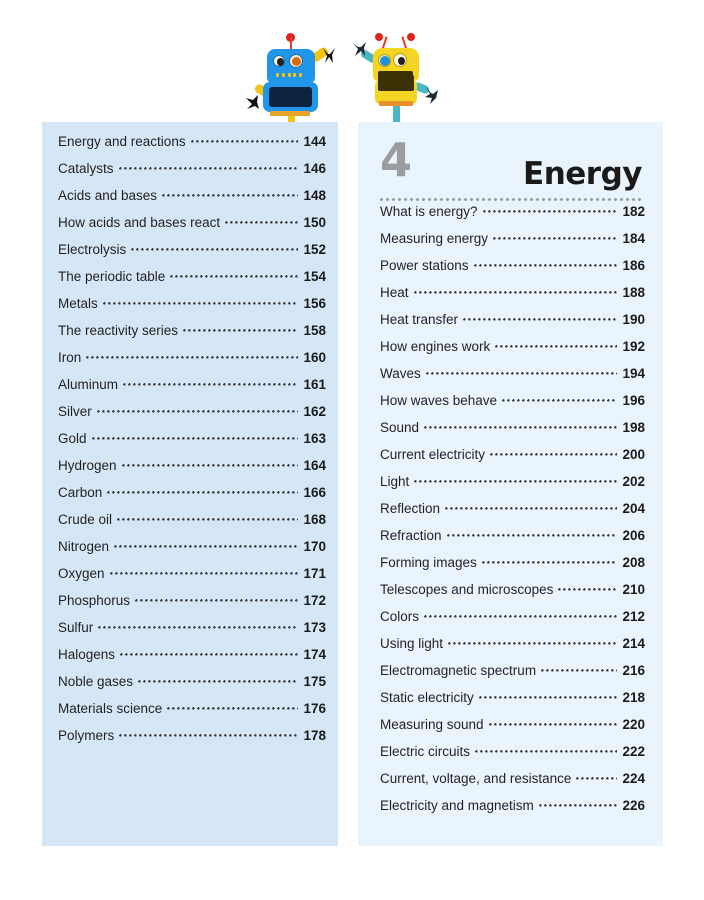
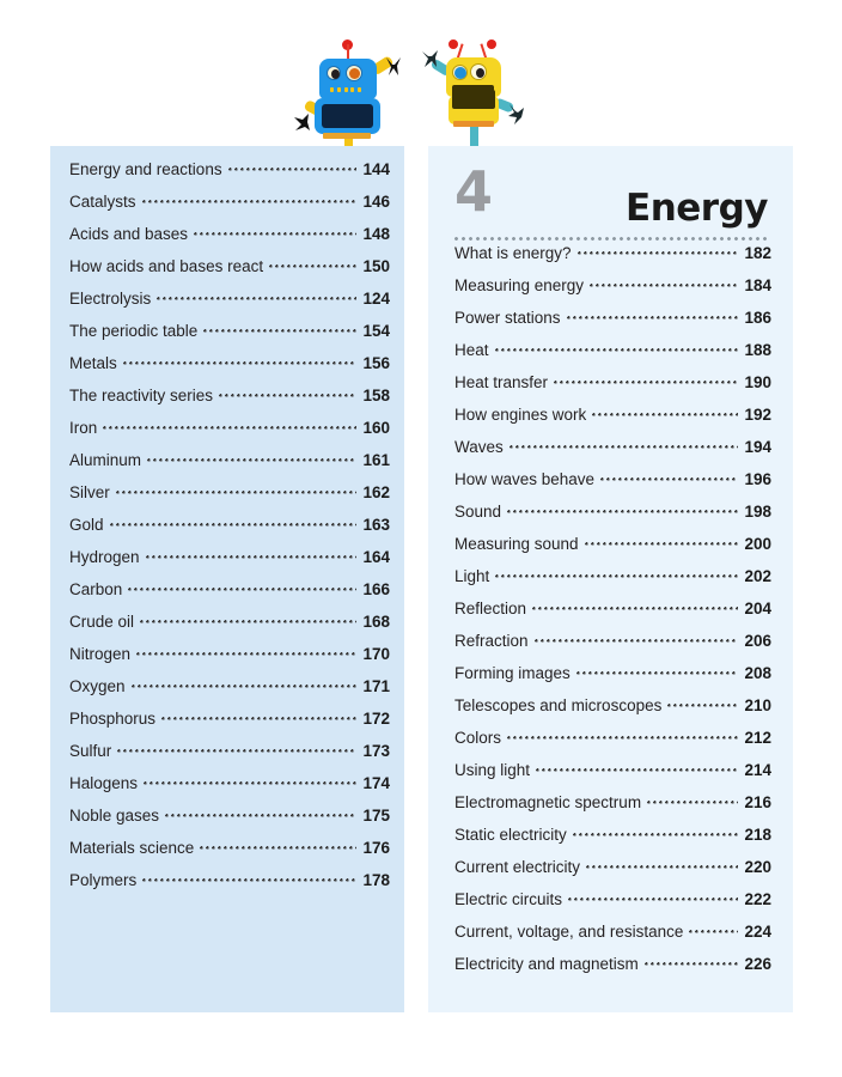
  Energy and reactions
  144
  Catalysts
  146
  Acids and bases
  148
  How acids and bases react
  150
  Electrolysis
- 152
+ 124
  The periodic table
  154
  Metals
  156
  The reactivity series
  158
  Iron
  160
  Aluminum
  161
  Silver
  162
  Gold
  163
  Hydrogen
  164
  Carbon
  166
  Crude oil
  168
  Nitrogen
  170
  Oxygen
  171
  Phosphorus
  172
  Sulfur
  173
  Halogens
  174
  Noble gases
  175
  Materials science
  176
  Polymers
  178
  4
  Energy
  What is energy?
  182
  Measuring energy
  184
  Power stations
  186
  Heat
  188
  Heat transfer
  190
  How engines work
  192
  Waves
  194
  How waves behave
  196
  Sound
  198
- Current electricity
+ Measuring sound
  200
  Light
  202
  Reflection
  204
  Refraction
  206
  Forming images
  208
  Telescopes and microscopes
  210
  Colors
  212
  Using light
  214
  Electromagnetic spectrum
  216
  Static electricity
  218
- Measuring sound
+ Current electricity
  220
  Electric circuits
  222
  Current, voltage, and resistance
  224
  Electricity and magnetism
  226
